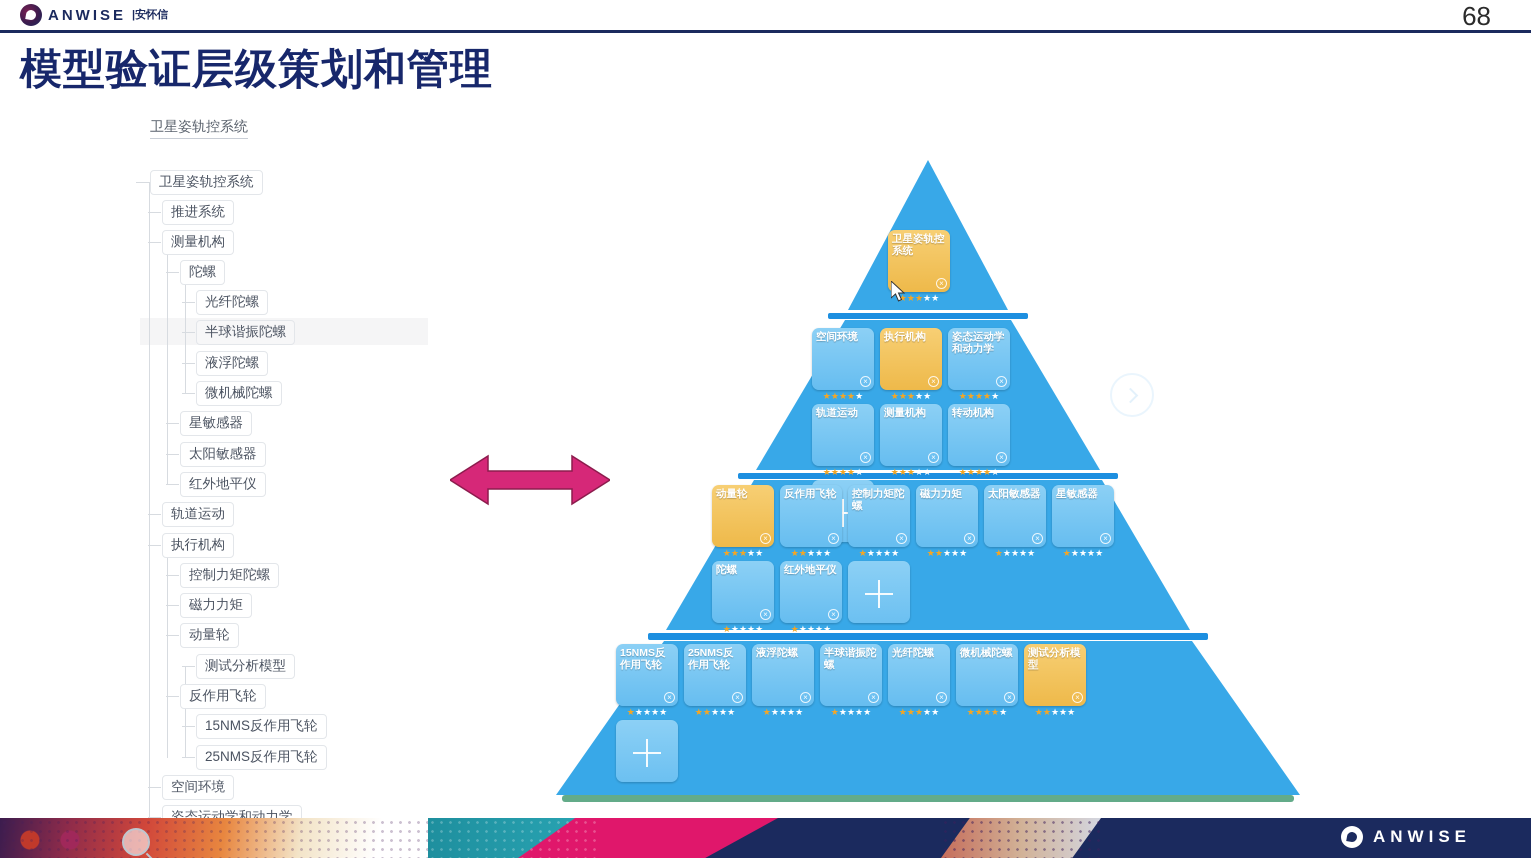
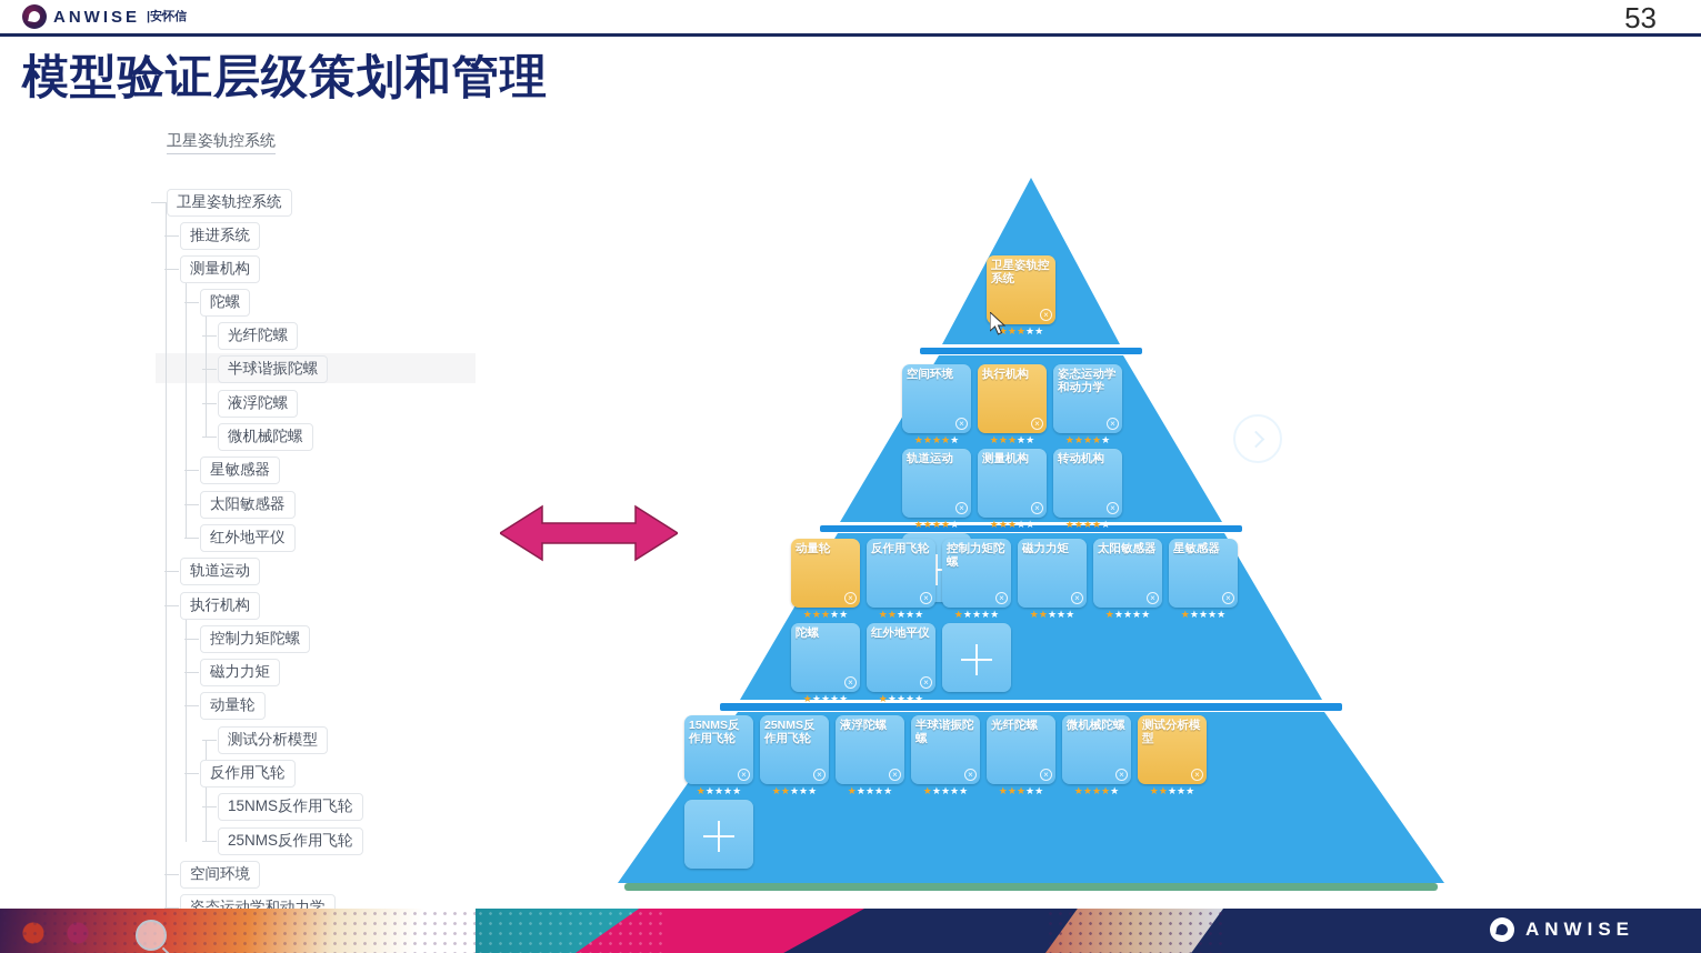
  ANWISE
  |安怀信
- 68
+ 53
  模型验证层级策划和管理
  卫星姿轨控系统
  卫星姿轨控系统
  推进系统
  测量机构
  陀螺
  光纤陀螺
  半球谐振陀螺
  液浮陀螺
  微机械陀螺
  星敏感器
  太阳敏感器
  红外地平仪
  轨道运动
  执行机构
  控制力矩陀螺
  磁力力矩
  动量轮
  测试分析模型
  反作用飞轮
  15NMS反作用飞轮
  25NMS反作用飞轮
  空间环境
  姿态运动学和动力学
  卫星姿轨控系统
  ×
  ★★★★★
  空间环境
  ×
  ★★★★★
  执行机构
  ×
  ★★★★★
  姿态运动学和动力学
  ×
  ★★★★★
  轨道运动
  ×
  ★★★★★
  测量机构
  ×
  ★★★★★
  转动机构
  ×
  ★★★★★
  动量轮
  ×
  ★★★★★
  反作用飞轮
  ×
  ★★★★★
  控制力矩陀螺
  ×
  ★★★★★
  磁力力矩
  ×
  ★★★★★
  太阳敏感器
  ×
  ★★★★★
  星敏感器
  ×
  ★★★★★
  陀螺
  ×
  ★★★★★
  红外地平仪
  ×
  ★★★★★
  15NMS反作用飞轮
  ×
  ★★★★★
  25NMS反作用飞轮
  ×
  ★★★★★
  液浮陀螺
  ×
  ★★★★★
  半球谐振陀螺
  ×
  ★★★★★
  光纤陀螺
  ×
  ★★★★★
  微机械陀螺
  ×
  ★★★★★
  测试分析模型
  ×
  ★★★★★
  ANWISE
